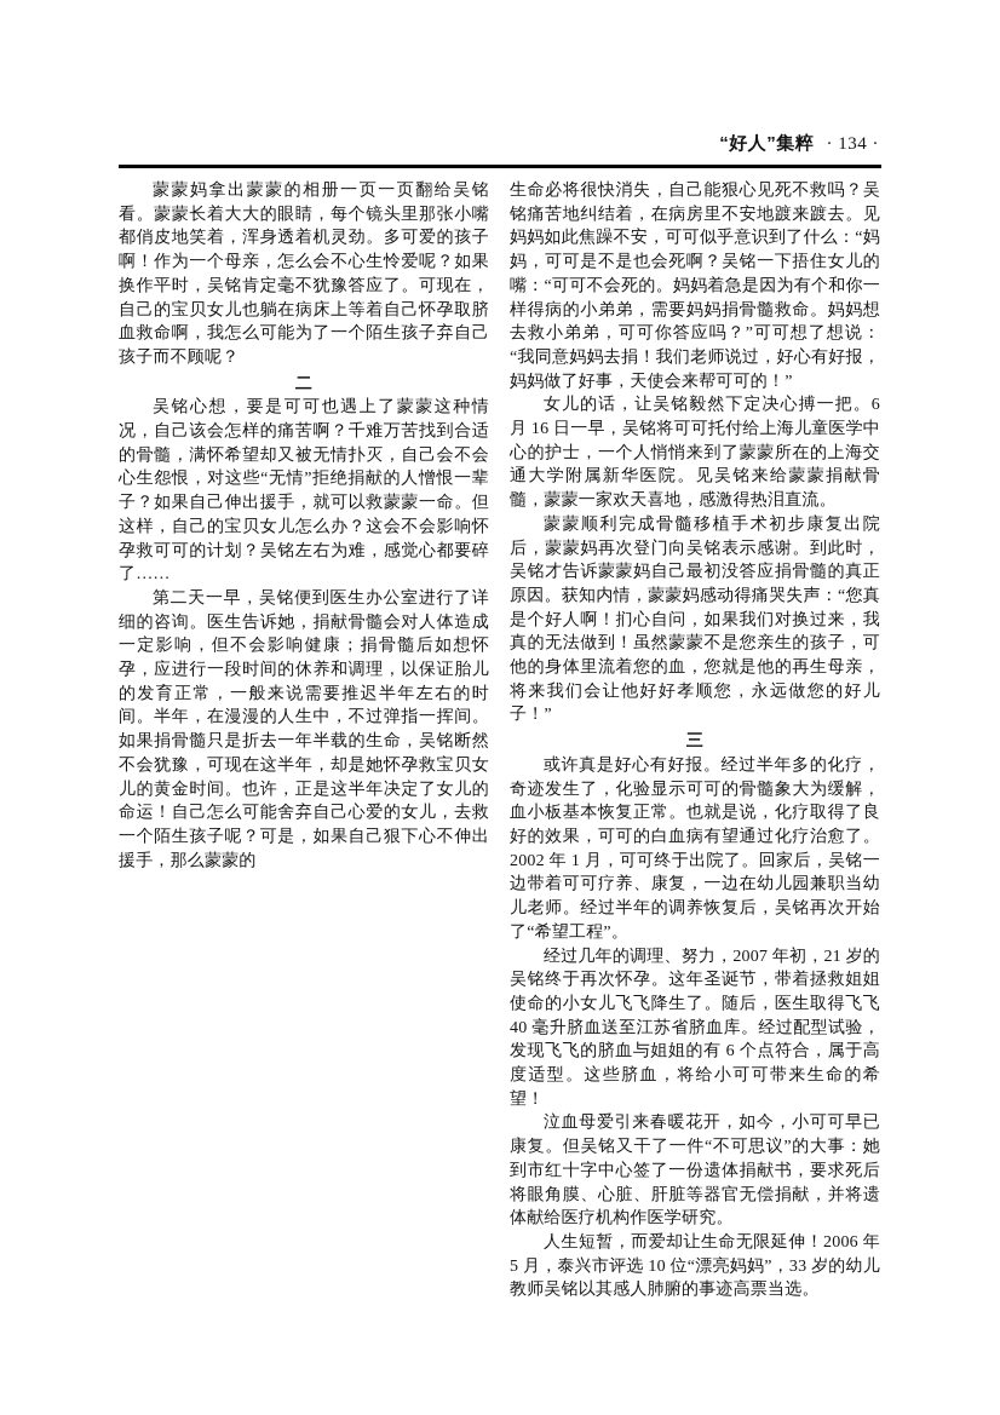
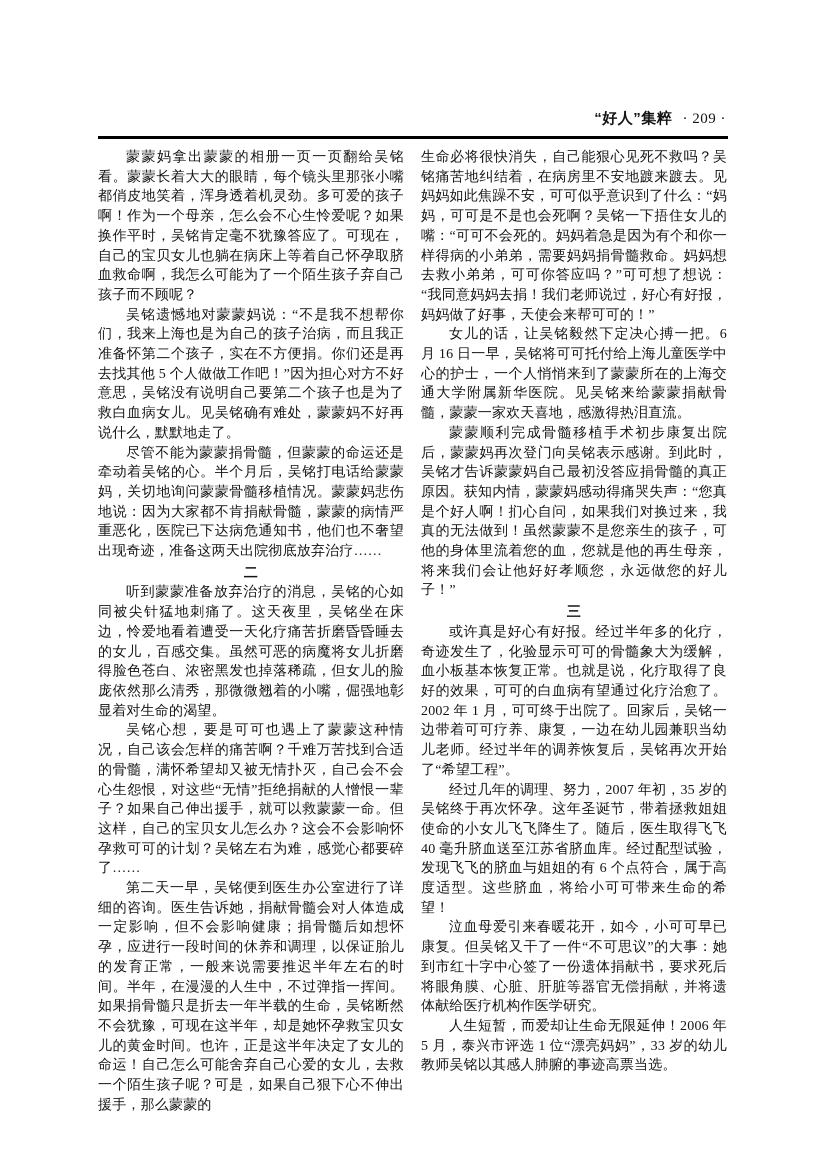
- “好人”集粹 · 134 ·
+ “好人”集粹 · 209 ·
  蒙蒙妈拿出蒙蒙的相册一页一页翻给吴铭看。蒙蒙长着大大的眼睛，每个镜头里那张小嘴都俏皮地笑着，浑身透着机灵劲。多可爱的孩子啊！作为一个母亲，怎么会不心生怜爱呢？如果换作平时，吴铭肯定毫不犹豫答应了。可现在，自己的宝贝女儿也躺在病床上等着自己怀孕取脐血救命啊，我怎么可能为了一个陌生孩子弃自己孩子而不顾呢？
+ 吴铭遗憾地对蒙蒙妈说：“不是我不想帮你们，我来上海也是为自己的孩子治病，而且我正准备怀第二个孩子，实在不方便捐。你们还是再去找其他 5 个人做做工作吧！”因为担心对方不好意思，吴铭没有说明自己要第二个孩子也是为了救白血病女儿。见吴铭确有难处，蒙蒙妈不好再说什么，默默地走了。
+ 尽管不能为蒙蒙捐骨髓，但蒙蒙的命运还是牵动着吴铭的心。半个月后，吴铭打电话给蒙蒙妈，关切地询问蒙蒙骨髓移植情况。蒙蒙妈悲伤地说：因为大家都不肯捐献骨髓，蒙蒙的病情严重恶化，医院已下达病危通知书，他们也不奢望出现奇迹，准备这两天出院彻底放弃治疗……
  二
+ 听到蒙蒙准备放弃治疗的消息，吴铭的心如同被尖针猛地刺痛了。这天夜里，吴铭坐在床边，怜爱地看着遭受一天化疗痛苦折磨昏昏睡去的女儿，百感交集。虽然可恶的病魔将女儿折磨得脸色苍白、浓密黑发也掉落稀疏，但女儿的脸庞依然那么清秀，那微微翘着的小嘴，倔强地彰显着对生命的渴望。
  吴铭心想，要是可可也遇上了蒙蒙这种情况，自己该会怎样的痛苦啊？千难万苦找到合适的骨髓，满怀希望却又被无情扑灭，自己会不会心生怨恨，对这些“无情”拒绝捐献的人憎恨一辈子？如果自己伸出援手，就可以救蒙蒙一命。但这样，自己的宝贝女儿怎么办？这会不会影响怀孕救可可的计划？吴铭左右为难，感觉心都要碎了……
  第二天一早，吴铭便到医生办公室进行了详细的咨询。医生告诉她，捐献骨髓会对人体造成一定影响，但不会影响健康；捐骨髓后如想怀孕，应进行一段时间的休养和调理，以保证胎儿的发育正常，一般来说需要推迟半年左右的时间。半年，在漫漫的人生中，不过弹指一挥间。如果捐骨髓只是折去一年半载的生命，吴铭断然不会犹豫，可现在这半年，却是她怀孕救宝贝女儿的黄金时间。也许，正是这半年决定了女儿的命运！自己怎么可能舍弃自己心爱的女儿，去救一个陌生孩子呢？可是，如果自己狠下心不伸出援手，那么蒙蒙的
  生命必将很快消失，自己能狠心见死不救吗？吴铭痛苦地纠结着，在病房里不安地踱来踱去。见妈妈如此焦躁不安，可可似乎意识到了什么：“妈妈，可可是不是也会死啊？吴铭一下捂住女儿的嘴：“可可不会死的。妈妈着急是因为有个和你一样得病的小弟弟，需要妈妈捐骨髓救命。妈妈想去救小弟弟，可可你答应吗？”可可想了想说：“我同意妈妈去捐！我们老师说过，好心有好报，妈妈做了好事，天使会来帮可可的！”
  女儿的话，让吴铭毅然下定决心搏一把。6 月 16 日一早，吴铭将可可托付给上海儿童医学中心的护士，一个人悄悄来到了蒙蒙所在的上海交通大学附属新华医院。见吴铭来给蒙蒙捐献骨髓，蒙蒙一家欢天喜地，感激得热泪直流。
  蒙蒙顺利完成骨髓移植手术初步康复出院后，蒙蒙妈再次登门向吴铭表示感谢。到此时，吴铭才告诉蒙蒙妈自己最初没答应捐骨髓的真正原因。获知内情，蒙蒙妈感动得痛哭失声：“您真是个好人啊！扪心自问，如果我们对换过来，我真的无法做到！虽然蒙蒙不是您亲生的孩子，可他的身体里流着您的血，您就是他的再生母亲，将来我们会让他好好孝顺您，永远做您的好儿子！”
  三
  或许真是好心有好报。经过半年多的化疗，奇迹发生了，化验显示可可的骨髓象大为缓解，血小板基本恢复正常。也就是说，化疗取得了良好的效果，可可的白血病有望通过化疗治愈了。2002 年 1 月，可可终于出院了。回家后，吴铭一边带着可可疗养、康复，一边在幼儿园兼职当幼儿老师。经过半年的调养恢复后，吴铭再次开始了“希望工程”。
- 经过几年的调理、努力，2007 年初，21 岁的吴铭终于再次怀孕。这年圣诞节，带着拯救姐姐使命的小女儿飞飞降生了。随后，医生取得飞飞 40 毫升脐血送至江苏省脐血库。经过配型试验，发现飞飞的脐血与姐姐的有 6 个点符合，属于高度适型。这些脐血，将给小可可带来生命的希望！
+ 经过几年的调理、努力，2007 年初，35 岁的吴铭终于再次怀孕。这年圣诞节，带着拯救姐姐使命的小女儿飞飞降生了。随后，医生取得飞飞 40 毫升脐血送至江苏省脐血库。经过配型试验，发现飞飞的脐血与姐姐的有 6 个点符合，属于高度适型。这些脐血，将给小可可带来生命的希望！
  泣血母爱引来春暖花开，如今，小可可早已康复。但吴铭又干了一件“不可思议”的大事：她到市红十字中心签了一份遗体捐献书，要求死后将眼角膜、心脏、肝脏等器官无偿捐献，并将遗体献给医疗机构作医学研究。
- 人生短暂，而爱却让生命无限延伸！2006 年 5 月，泰兴市评选 10 位“漂亮妈妈”，33 岁的幼儿教师吴铭以其感人肺腑的事迹高票当选。
+ 人生短暂，而爱却让生命无限延伸！2006 年 5 月，泰兴市评选 1 位“漂亮妈妈”，33 岁的幼儿教师吴铭以其感人肺腑的事迹高票当选。
